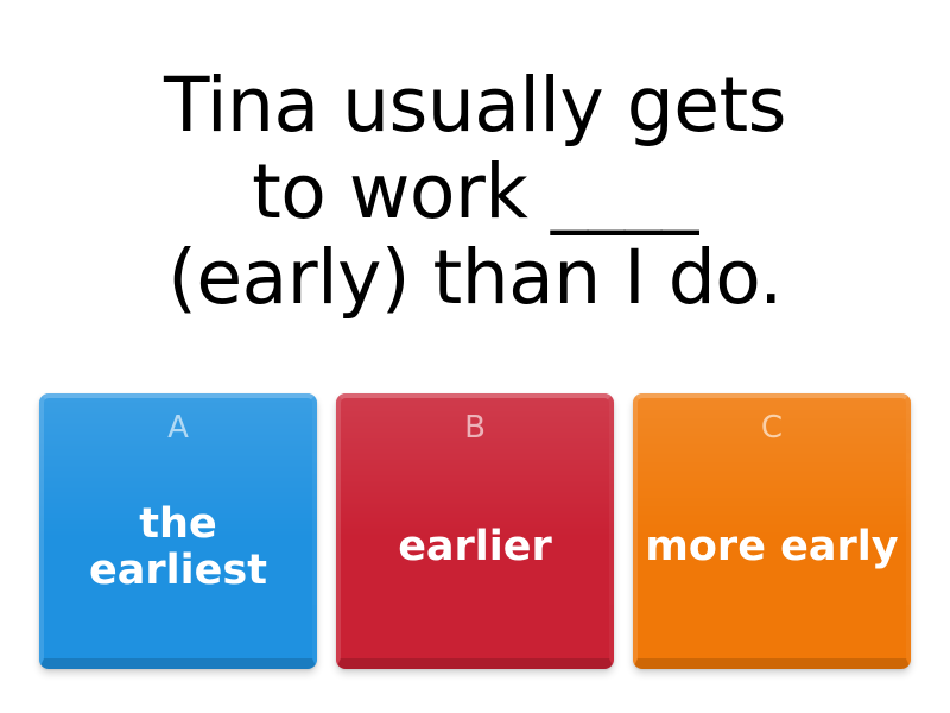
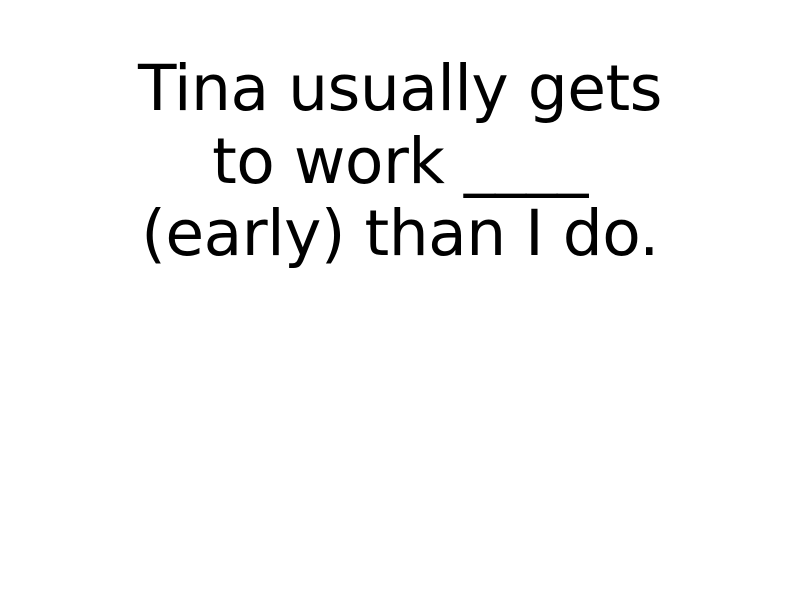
  Tina usually gets
  to work ____
  (early) than I do.
- A
- the earliest
- B
- earlier
- C
- more early
